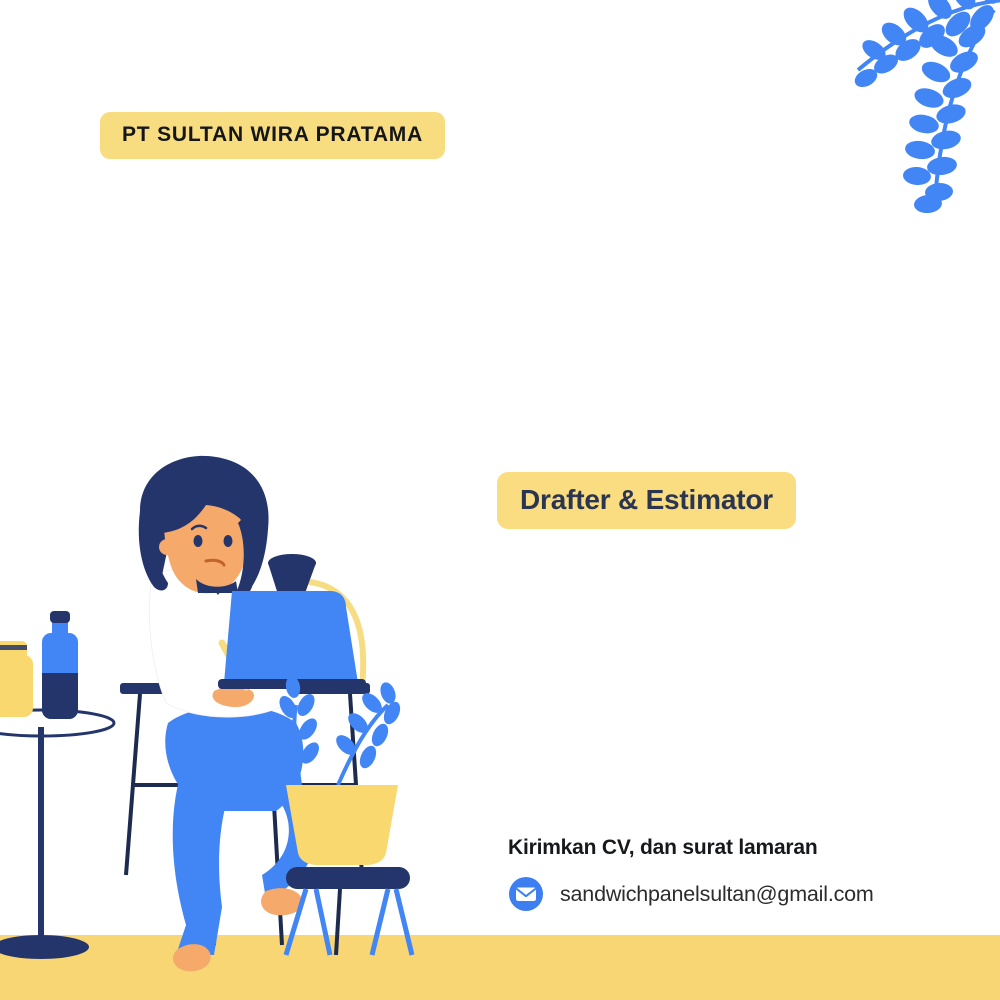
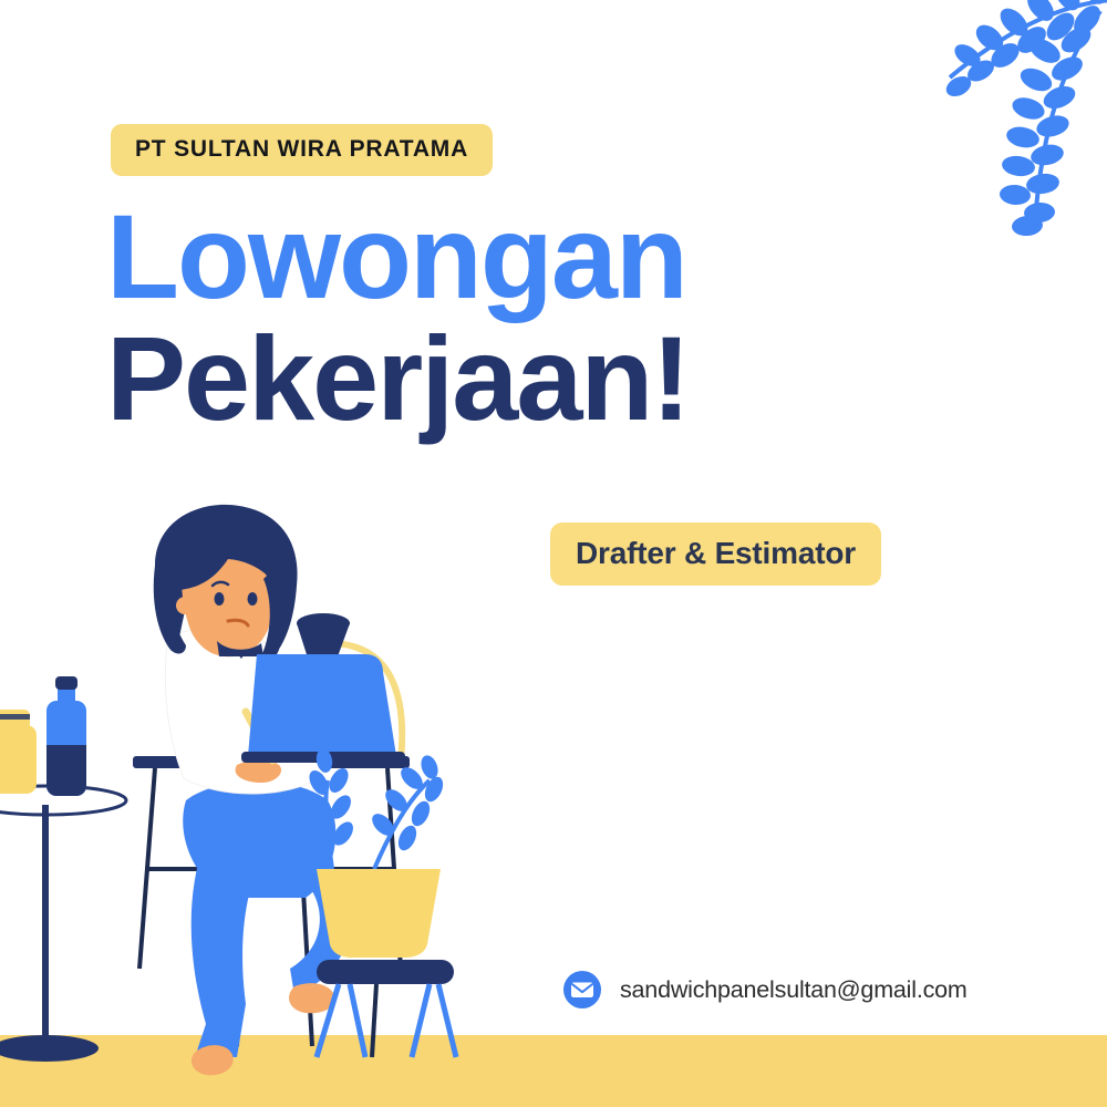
  PT SULTAN WIRA PRATAMA
+ Lowongan
+ Pekerjaan!
  Drafter & Estimator
- Kirimkan CV, dan surat lamaran
  sandwichpanelsultan@gmail.com
